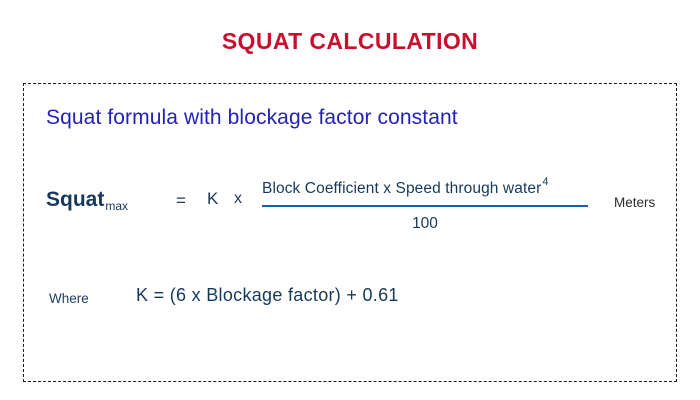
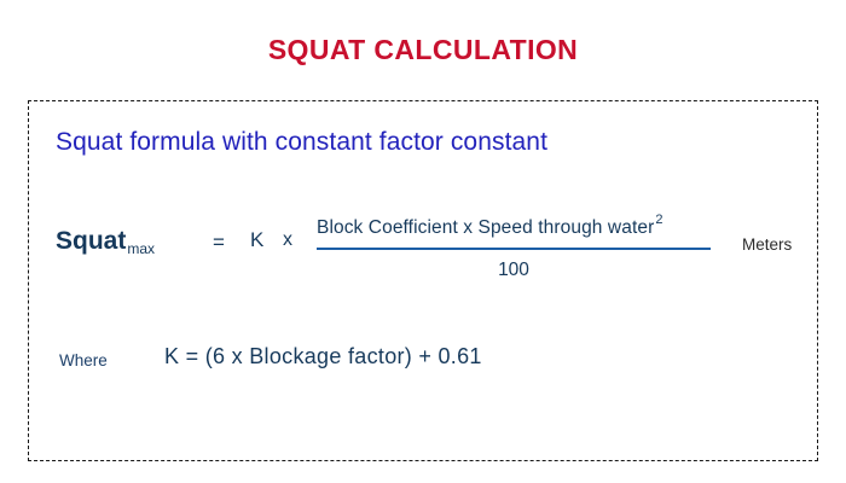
  SQUAT CALCULATION
- Squat formula with blockage factor constant
+ Squat formula with constant factor constant
  Squatmax
  =
  K
  x
- Block Coefficient x Speed through water4
+ Block Coefficient x Speed through water2
  100
  Meters
  Where
  K = (6 x Blockage factor) + 0.61
